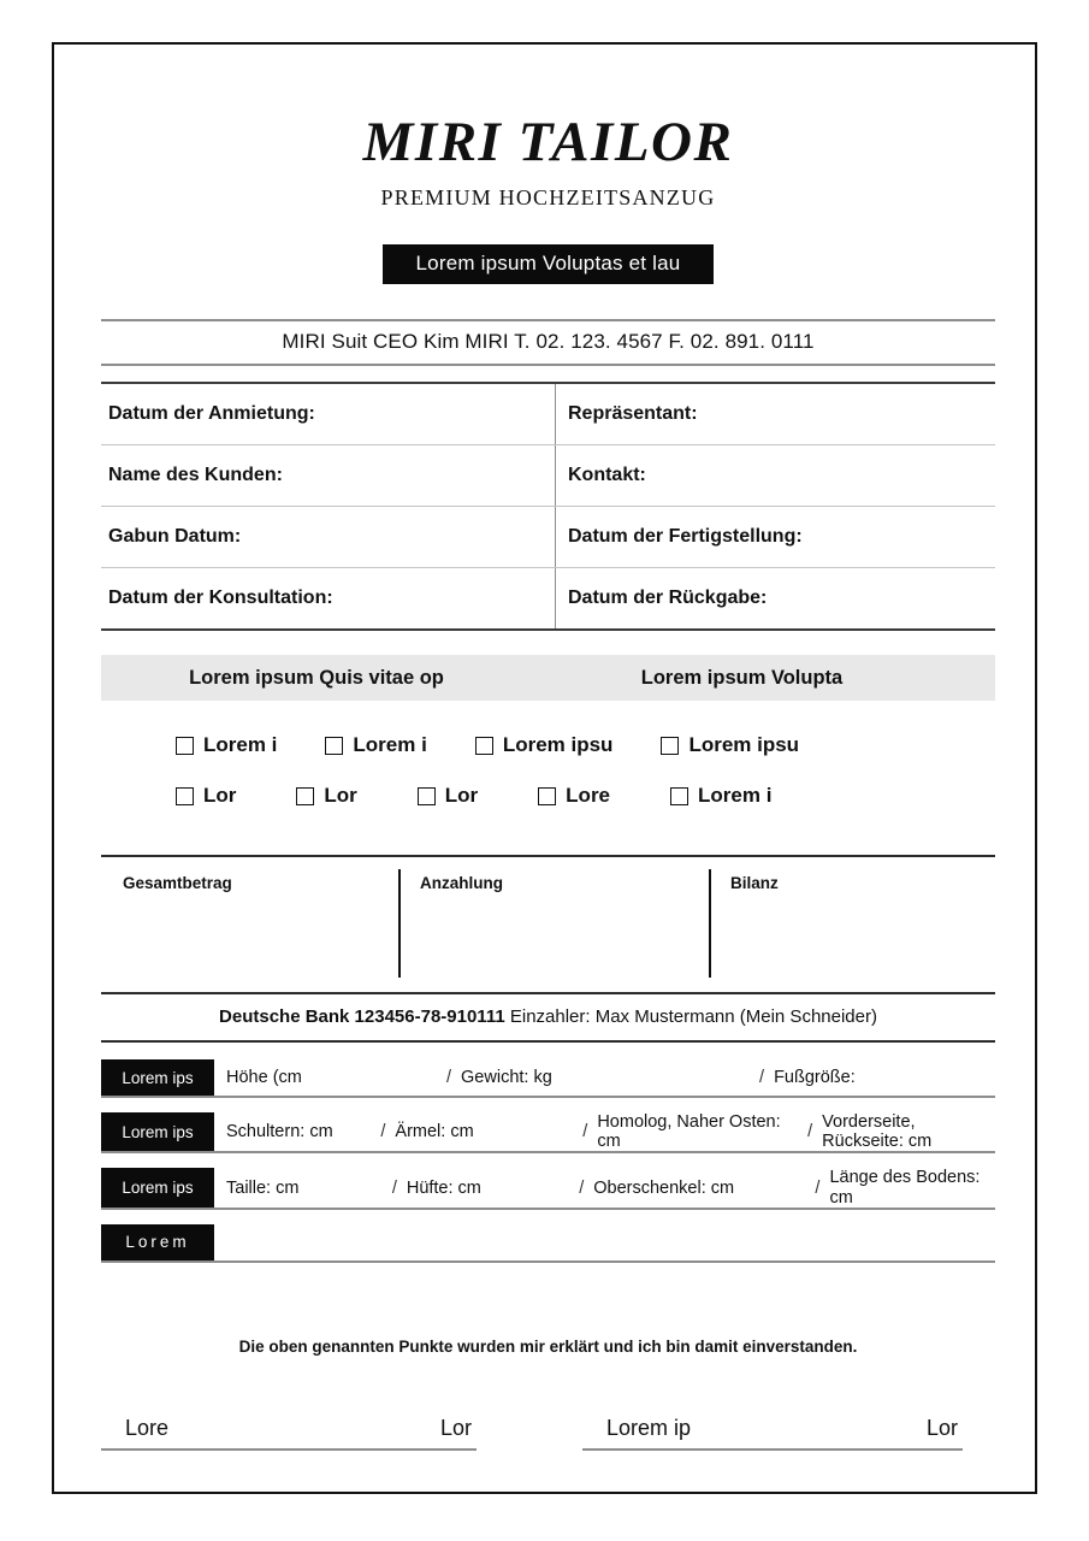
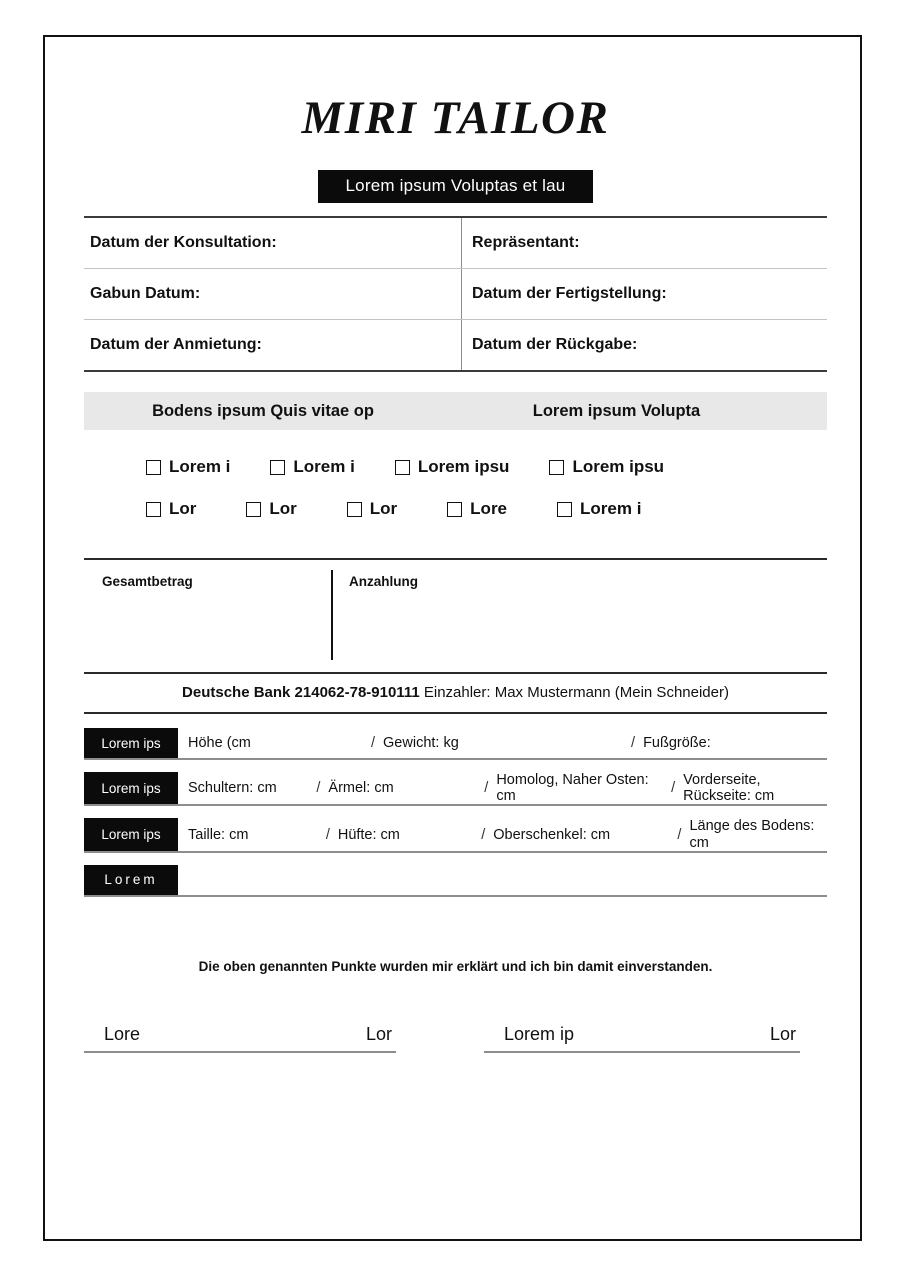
  MIRI TAILOR
- PREMIUM HOCHZEITSANZUG
  Lorem ipsum Voluptas et lau
- MIRI Suit CEO Kim MIRI T. 02. 123. 4567 F. 02. 891. 0111
- Datum der Anmietung:	Repräsentant:
+ Datum der Konsultation:	Repräsentant:
- Name des Kunden:	Kontakt:
  Gabun Datum:	Datum der Fertigstellung:
- Datum der Konsultation:	Datum der Rückgabe:
+ Datum der Anmietung:	Datum der Rückgabe:
- Lorem ipsum Quis vitae op
+ Bodens ipsum Quis vitae op
  Lorem ipsum Volupta
  Lorem i
  Lorem i
  Lorem ipsu
  Lorem ipsu
  Lor
  Lor
  Lor
  Lore
  Lorem i
  Gesamtbetrag
  Anzahlung
- Bilanz
- Deutsche Bank 123456-78-910111 Einzahler: Max Mustermann (Mein Schneider)
+ Deutsche Bank 214062-78-910111 Einzahler: Max Mustermann (Mein Schneider)
  Lorem ips
  Höhe (cm
  /
  Gewicht: kg
  /
  Fußgröße:
  Lorem ips
  Schultern: cm
  /
  Ärmel: cm
  /
  Homolog, Naher Osten: cm
  /
  Vorderseite, Rückseite: cm
  Lorem ips
  Taille: cm
  /
  Hüfte: cm
  /
  Oberschenkel: cm
  /
  Länge des Bodens: cm
  Lorem
  Die oben genannten Punkte wurden mir erklärt und ich bin damit einverstanden.
  Lore
  Lor
  Lorem ip
  Lor
